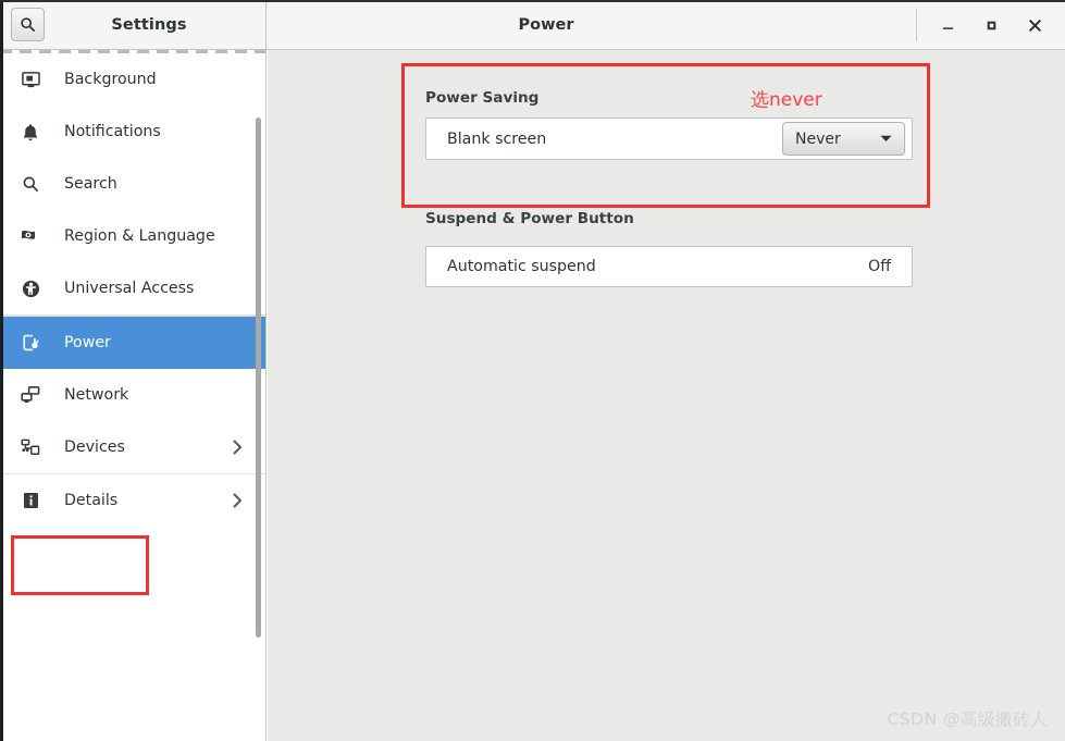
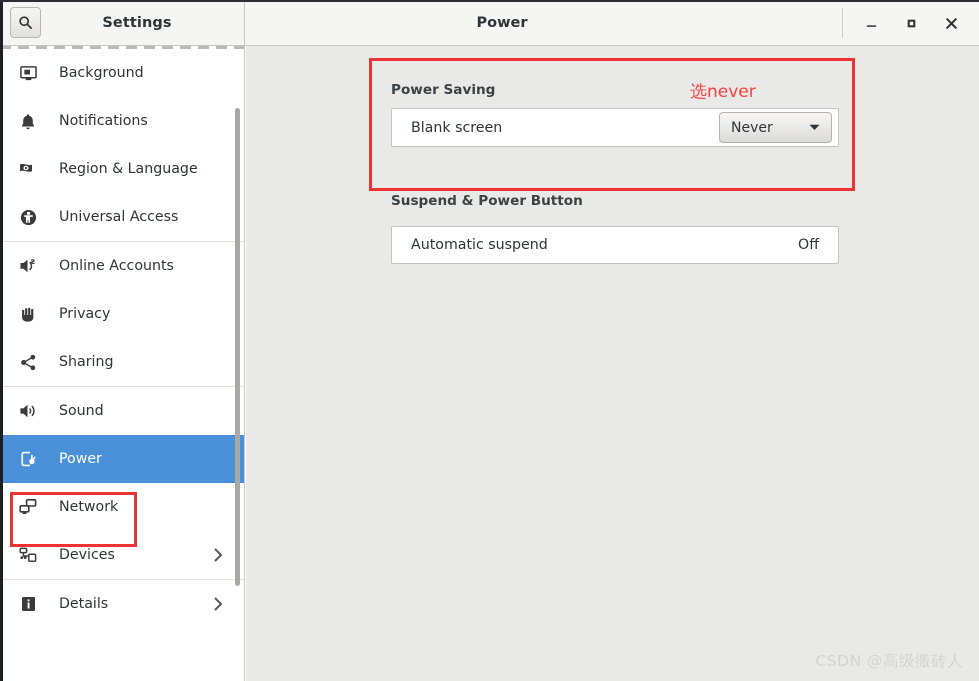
  Settings
  Power
  Background
  Notifications
- Search
  Region & Language
  Universal Access
+ Online Accounts
+ Privacy
+ Sharing
+ Sound
  Power
  Network
  Devices
  Details
  Power Saving
  选never
  Blank screen
  Never
  Suspend & Power Button
  Automatic suspend
  Off
